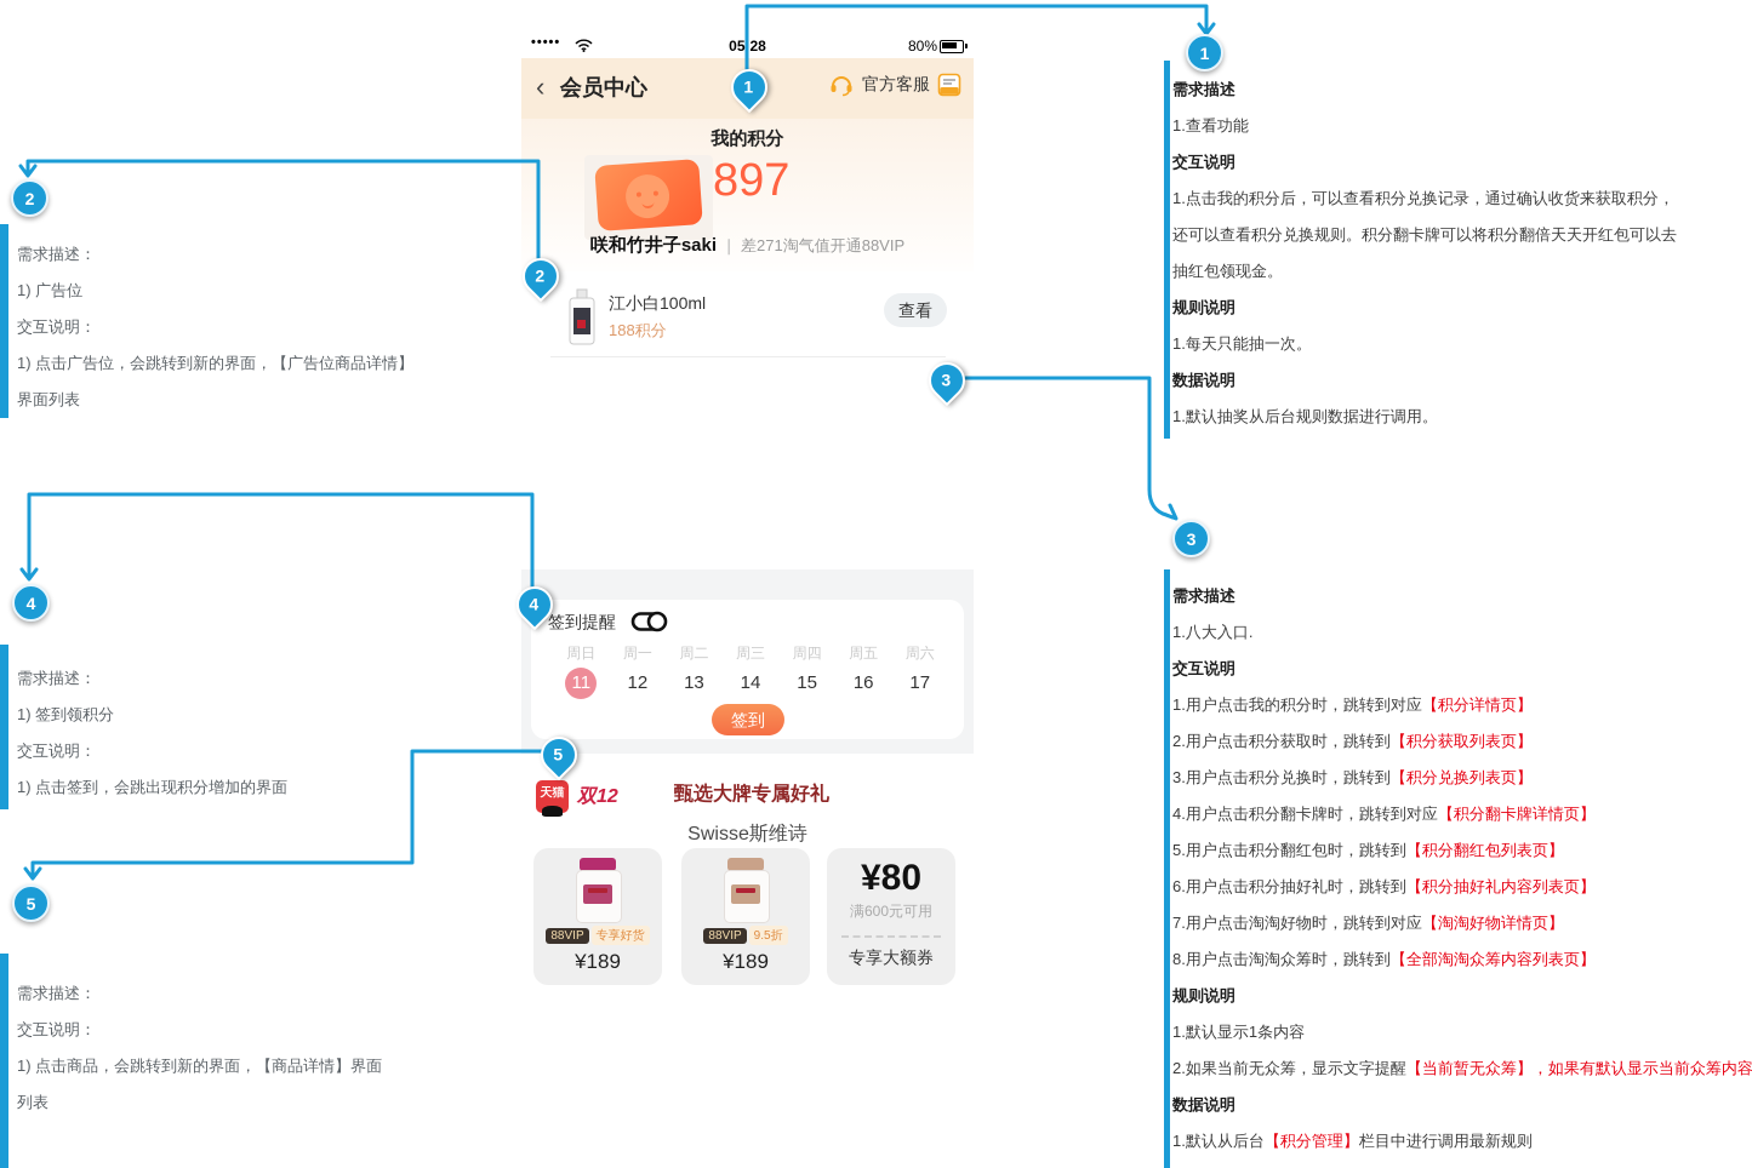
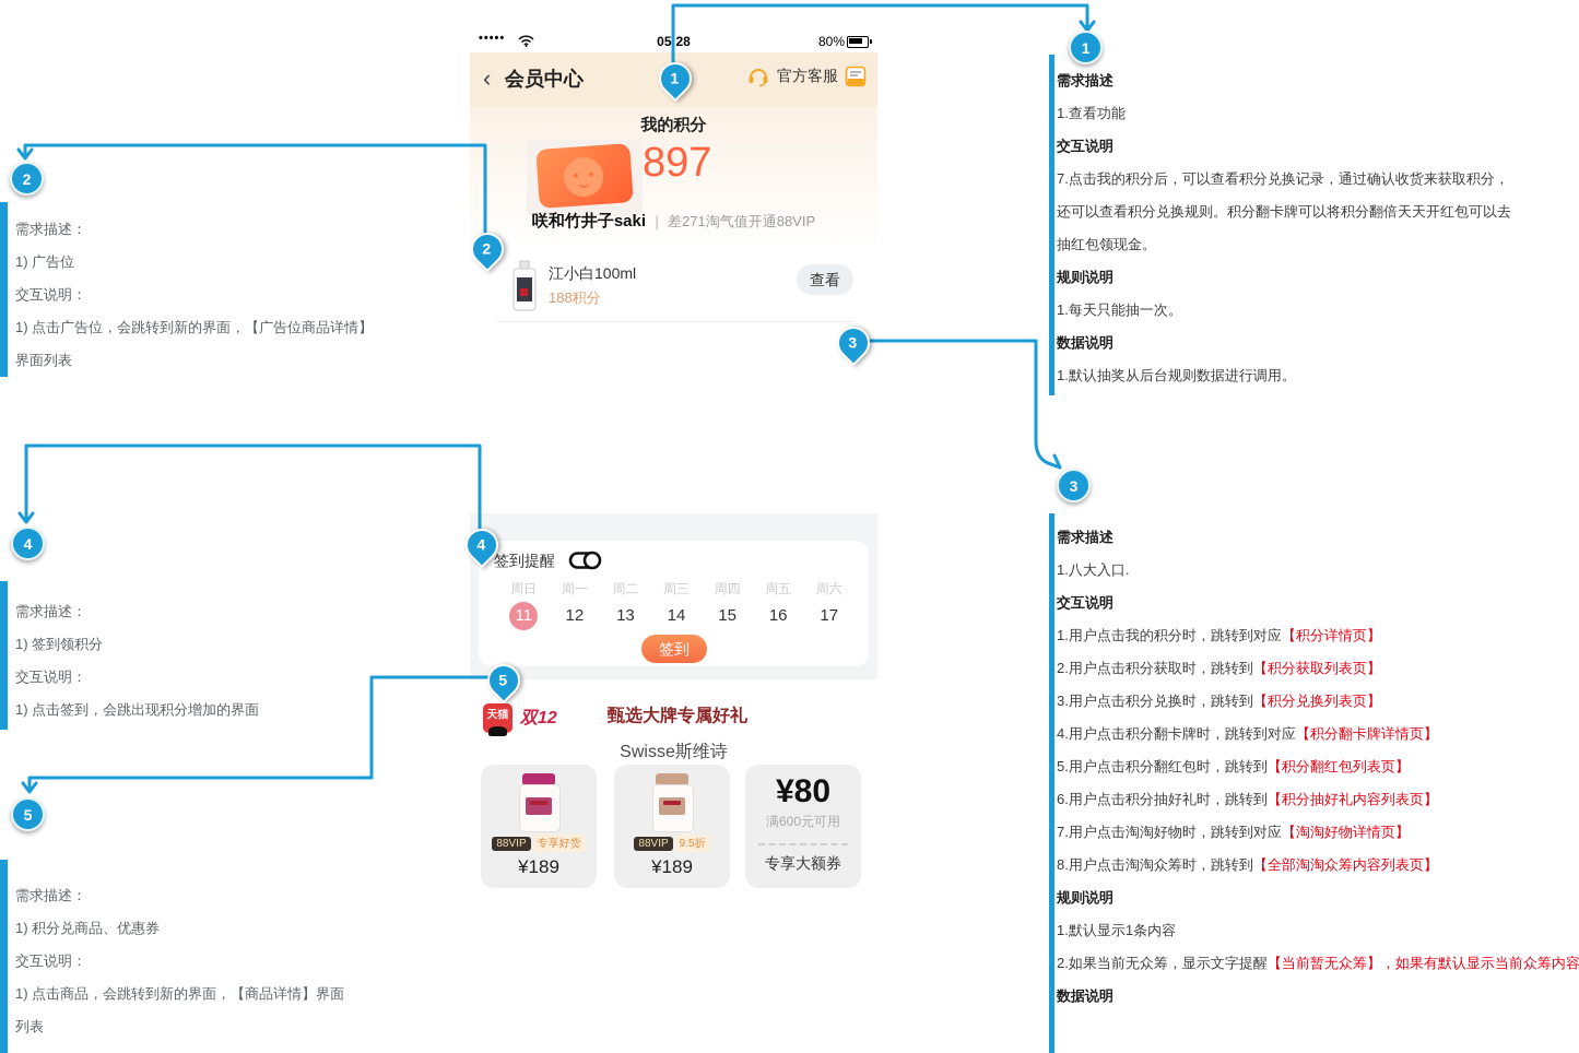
  1
  2
  3
  4
  5
  需求描述：
  1) 广告位
  交互说明：
  1) 点击广告位，会跳转到新的界面，【广告位商品详情】
  界面列表
  需求描述：
  1) 签到领积分
  交互说明：
  1) 点击签到，会跳出现积分增加的界面
  需求描述：
+ 1) 积分兑商品、优惠券
  交互说明：
  1) 点击商品，会跳转到新的界面，【商品详情】界面
  列表
  需求描述
  1.查看功能
  交互说明
- 1.点击我的积分后，可以查看积分兑换记录，通过确认收货来获取积分，
+ 7.点击我的积分后，可以查看积分兑换记录，通过确认收货来获取积分，
  还可以查看积分兑换规则。积分翻卡牌可以将积分翻倍天天开红包可以去
  抽红包领现金。
  规则说明
  1.每天只能抽一次。
  数据说明
  1.默认抽奖从后台规则数据进行调用。
  需求描述
  1.八大入口.
  交互说明
  1.用户点击我的积分时，跳转到对应【积分详情页】
  2.用户点击积分获取时，跳转到【积分获取列表页】
  3.用户点击积分兑换时，跳转到【积分兑换列表页】
  4.用户点击积分翻卡牌时，跳转到对应【积分翻卡牌详情页】
  5.用户点击积分翻红包时，跳转到【积分翻红包列表页】
  6.用户点击积分抽好礼时，跳转到【积分抽好礼内容列表页】
  7.用户点击淘淘好物时，跳转到对应【淘淘好物详情页】
  8.用户点击淘淘众筹时，跳转到【全部淘淘众筹内容列表页】
  规则说明
  1.默认显示1条内容
  2.如果当前无众筹，显示文字提醒【当前暂无众筹】，如果有默认显示当前众筹内容
  数据说明
- 1.默认从后台【积分管理】栏目中进行调用最新规则
  •••••
  0528
  80%
  ‹
  会员中心
  官方客服
  我的积分
  897
  咲和竹井子saki ｜ 差271淘气值开通88VIP
  江小白100ml
  188积分
  查看
  签到提醒
  周日
  周一
  周二
  周三
  周四
  周五
  周六
  11
  12
  13
  14
  15
  16
  17
  签到
  天猫
  双12
  甄选大牌专属好礼
  Swisse斯维诗
  88VIP 专享好货
  ¥189
  88VIP 9.5折
  ¥189
  ¥80
  满600元可用
  专享大额券
